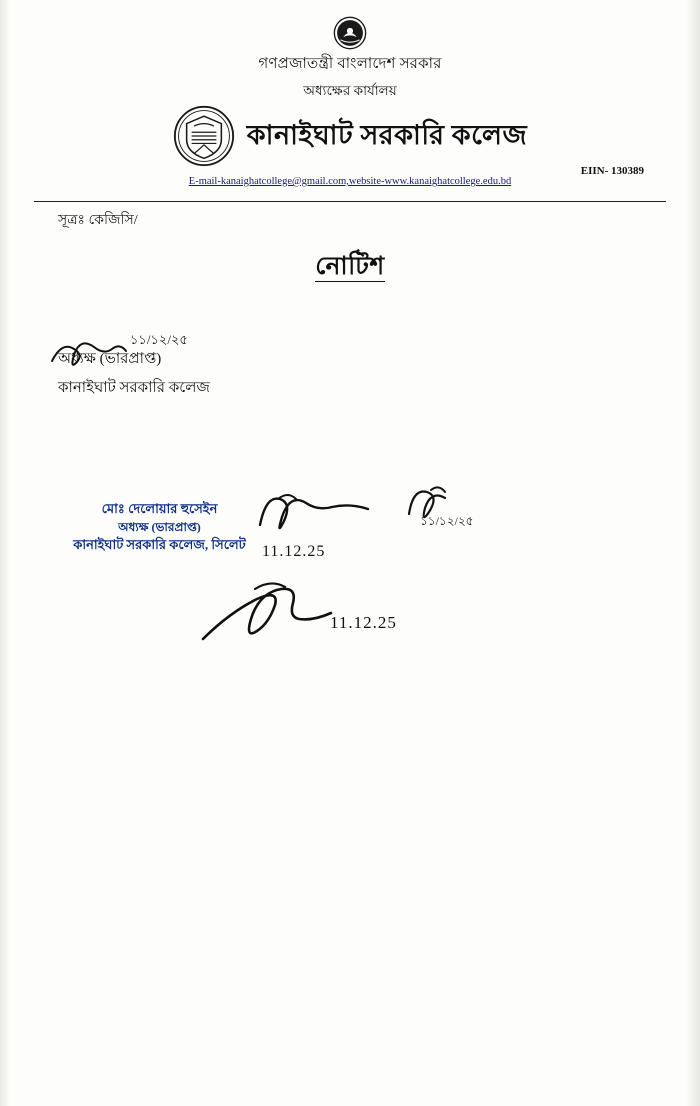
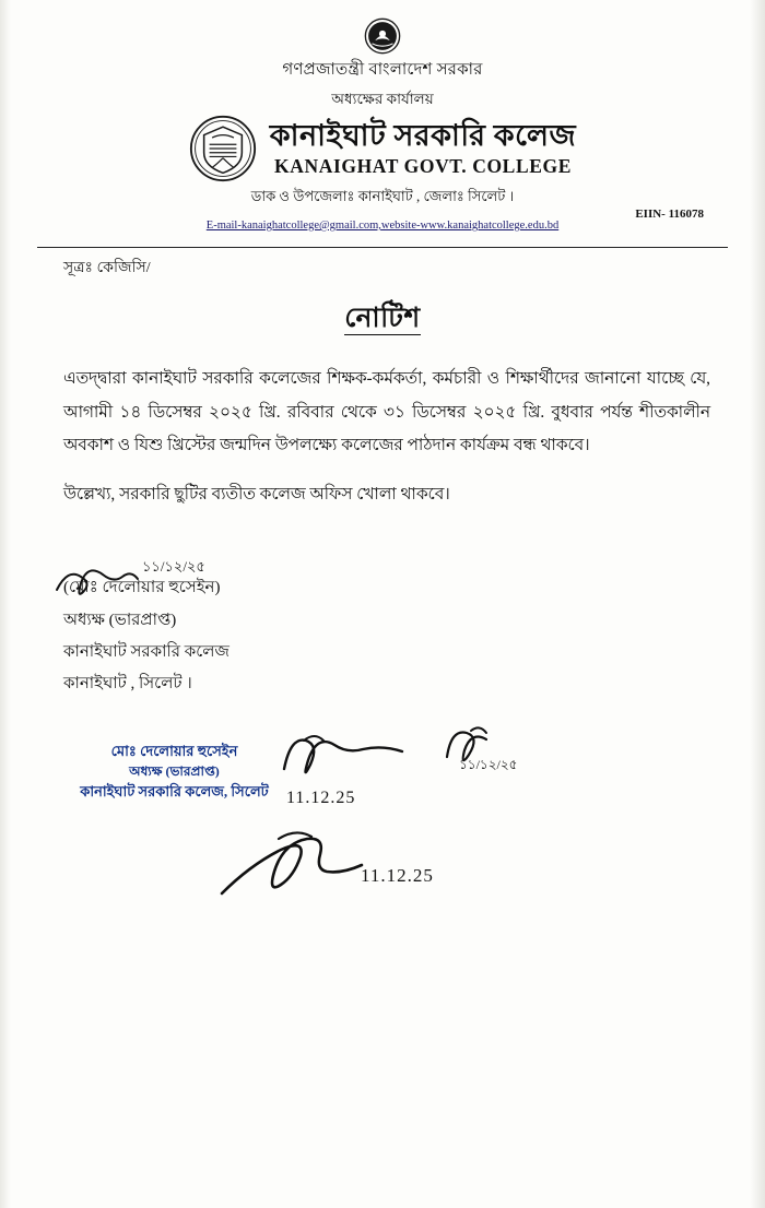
  গণপ্রজাতন্ত্রী বাংলাদেশ সরকার
  অধ্যক্ষের কার্যালয়
  কানাইঘাট সরকারি কলেজ
+ KANAIGHAT GOVT. COLLEGE
+ ডাক ও উপজেলাঃ কানাইঘাট , জেলাঃ সিলেট ।
  E-mail-kanaighatcollege@gmail.com,website-www.kanaighatcollege.edu.bd
- EIIN- 130389
+ EIIN- 116078
  সূত্রঃ কেজিসি/
  নোটিশ
+ এতদ্দ্বারা কানাইঘাট সরকারি কলেজের শিক্ষক-কর্মকর্তা, কর্মচারী ও শিক্ষার্থীদের জানানো যাচ্ছে যে, আগামী ১৪ ডিসেম্বর ২০২৫ খ্রি. রবিবার থেকে ৩১ ডিসেম্বর ২০২৫ খ্রি. বুধবার পর্যন্ত শীতকালীন অবকাশ ও যিশু খ্রিস্টের জন্মদিন উপলক্ষ্যে কলেজের পাঠদান কার্যক্রম বন্ধ থাকবে।
+ উল্লেখ্য, সরকারি ছুটির ব্যতীত কলেজ অফিস খোলা থাকবে।
  ১১/১২/২৫
+ (মোঃ দেলোয়ার হুসেইন)
  অধ্যক্ষ (ভারপ্রাপ্ত)
  কানাইঘাট সরকারি কলেজ
+ কানাইঘাট , সিলেট ।
  মোঃ দেলোয়ার হুসেইন
  অধ্যক্ষ (ভারপ্রাপ্ত)
  কানাইঘাট সরকারি কলেজ, সিলেট
  11.12.25
  ১১/১২/২৫
  11.12.25
